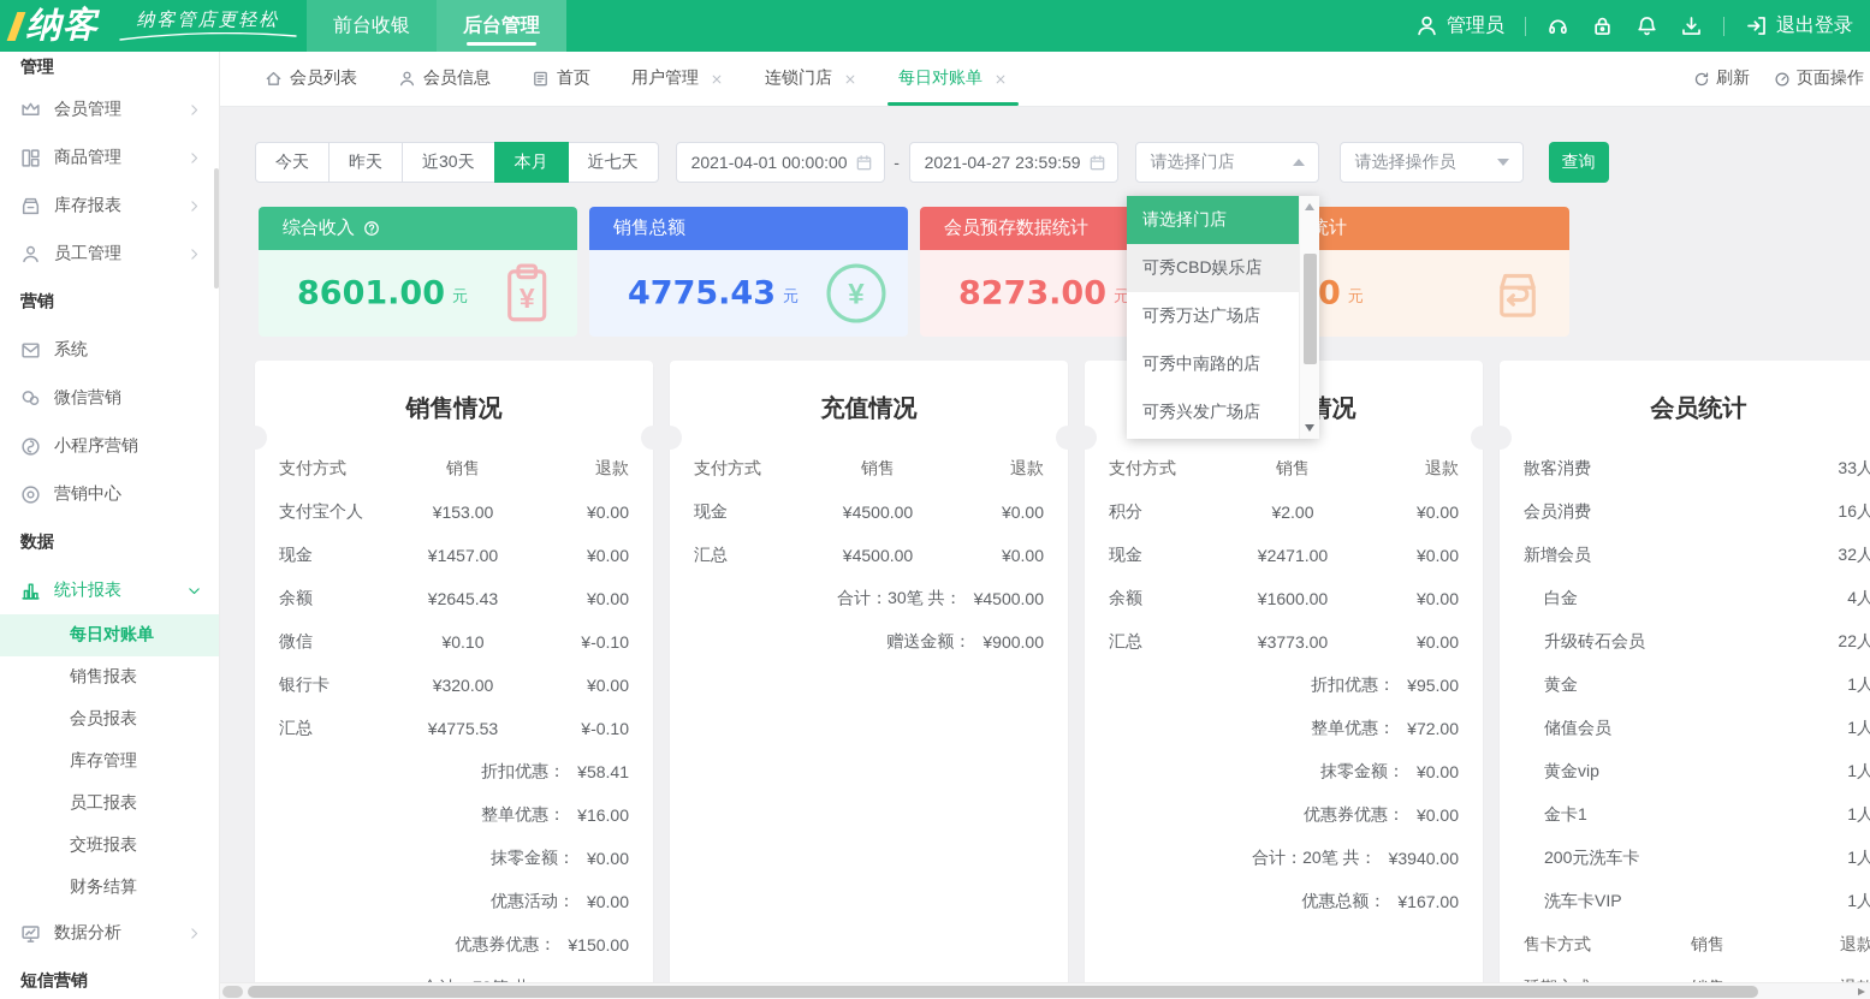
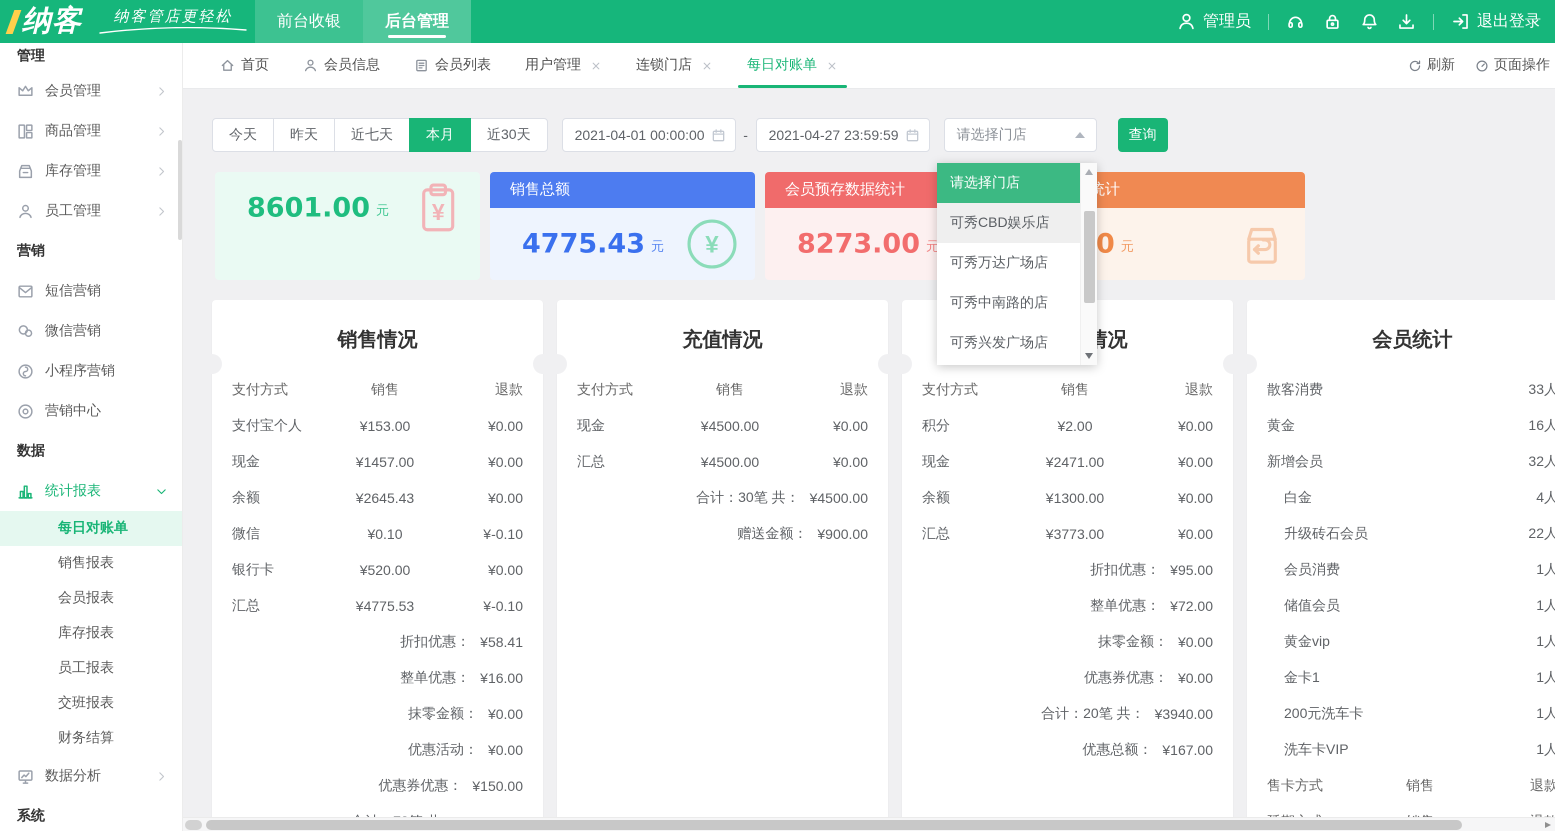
  纳客
  纳客管店更轻松
  前台收银
  后台管理
  管理员
  退出登录
  管理
  会员管理
  商品管理
- 库存报表
+ 库存管理
  员工管理
  营销
- 系统
+ 短信营销
  微信营销
  小程序营销
  营销中心
  数据
  统计报表
  每日对账单
  销售报表
  会员报表
- 库存管理
+ 库存报表
  员工报表
  交班报表
  财务结算
  数据分析
- 短信营销
+ 系统
- 会员列表
+ 首页
  会员信息
- 首页
+ 会员列表
  用户管理
  连锁门店
  每日对账单
  刷新
  页面操作
  今天
  昨天
- 近30天
+ 近七天
  本月
- 近七天
+ 近30天
  2021-04-01 00:00:00
  -
  2021-04-27 23:59:59
  请选择门店
- 请选择操作员
  查询
- 综合收入
  8601.00
  元
  ¥
  销售总额
  4775.43
  元
  ¥
  会员预存数据统计
  8273.00
  元
  0
  元
  销售情况
  支付方式
  销售
  退款
  支付宝个人
  ¥153.00
  ¥0.00
  现金
  ¥1457.00
  ¥0.00
  余额
  ¥2645.43
  ¥0.00
  微信
  ¥0.10
  ¥-0.10
  银行卡
- ¥320.00
+ ¥520.00
  ¥0.00
  汇总
  ¥4775.53
  ¥-0.10
  折扣优惠：
  ¥58.41
  整单优惠：
  ¥16.00
  抹零金额：
  ¥0.00
  优惠活动：
  ¥0.00
  优惠券优惠：
  ¥150.00
  充值情况
  支付方式
  销售
  退款
  现金
  ¥4500.00
  ¥0.00
  汇总
  ¥4500.00
  ¥0.00
  合计：30笔 共：
  ¥4500.00
  赠送金额：
  ¥900.00
  支付方式
  销售
  退款
  积分
  ¥2.00
  ¥0.00
  现金
  ¥2471.00
  ¥0.00
  余额
- ¥1600.00
+ ¥1300.00
  ¥0.00
  汇总
  ¥3773.00
  ¥0.00
  折扣优惠：
  ¥95.00
  整单优惠：
  ¥72.00
  抹零金额：
  ¥0.00
  优惠券优惠：
  ¥0.00
  合计：20笔 共：
  ¥3940.00
  优惠总额：
  ¥167.00
  会员统计
  散客消费
  33人
- 会员消费
+ 黄金
  16人
  新增会员
  32人
  白金
  4人
  升级砖石会员
  22人
- 黄金
+ 会员消费
  1人
  储值会员
  1人
  黄金vip
  1人
  金卡1
  1人
  200元洗车卡
  1人
  洗车卡VIP
  1人
  售卡方式
  销售
  退款
  请选择门店
  可秀CBD娱乐店
  可秀万达广场店
  可秀中南路的店
  可秀兴发广场店
